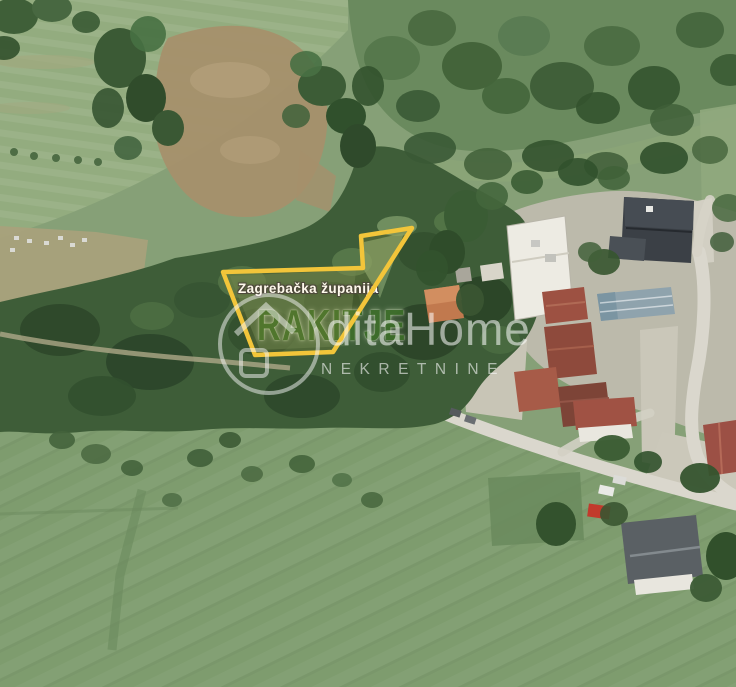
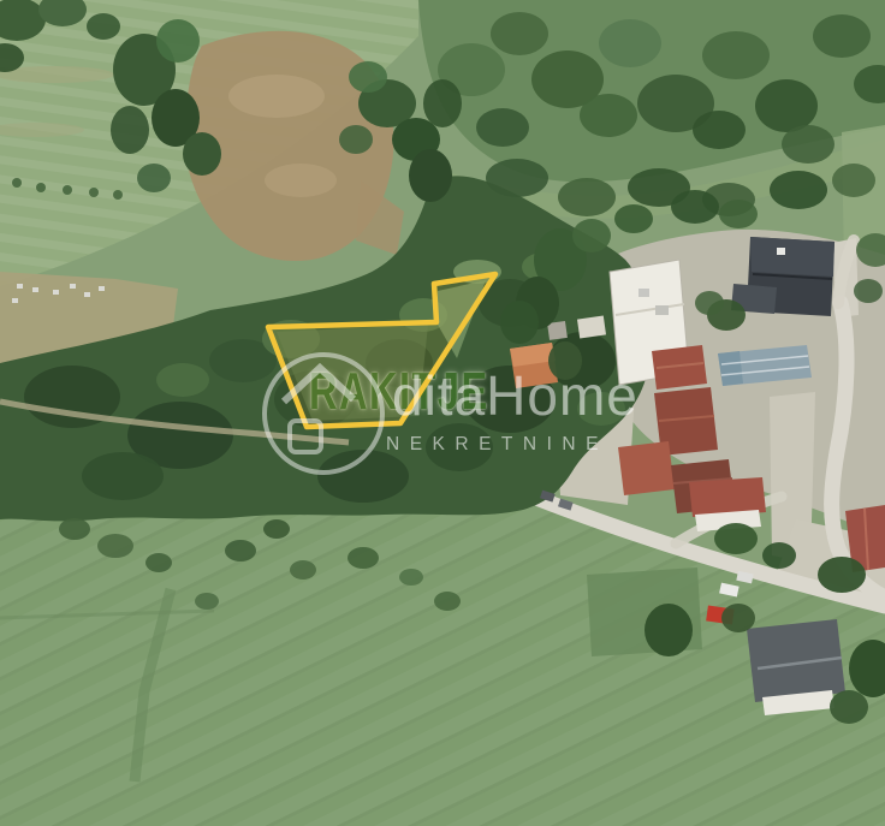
- Zagrebačka županija
  RAKITJE
  ditaHome
  NEKRETNINE
